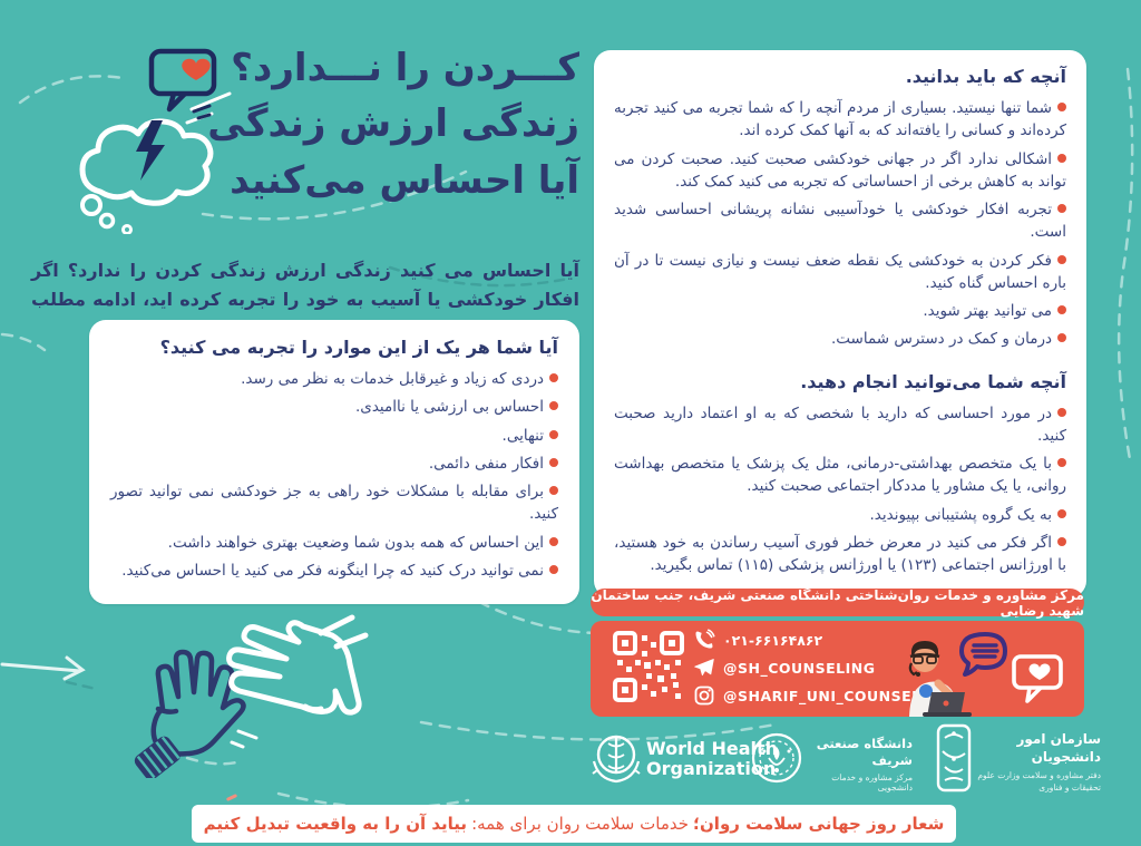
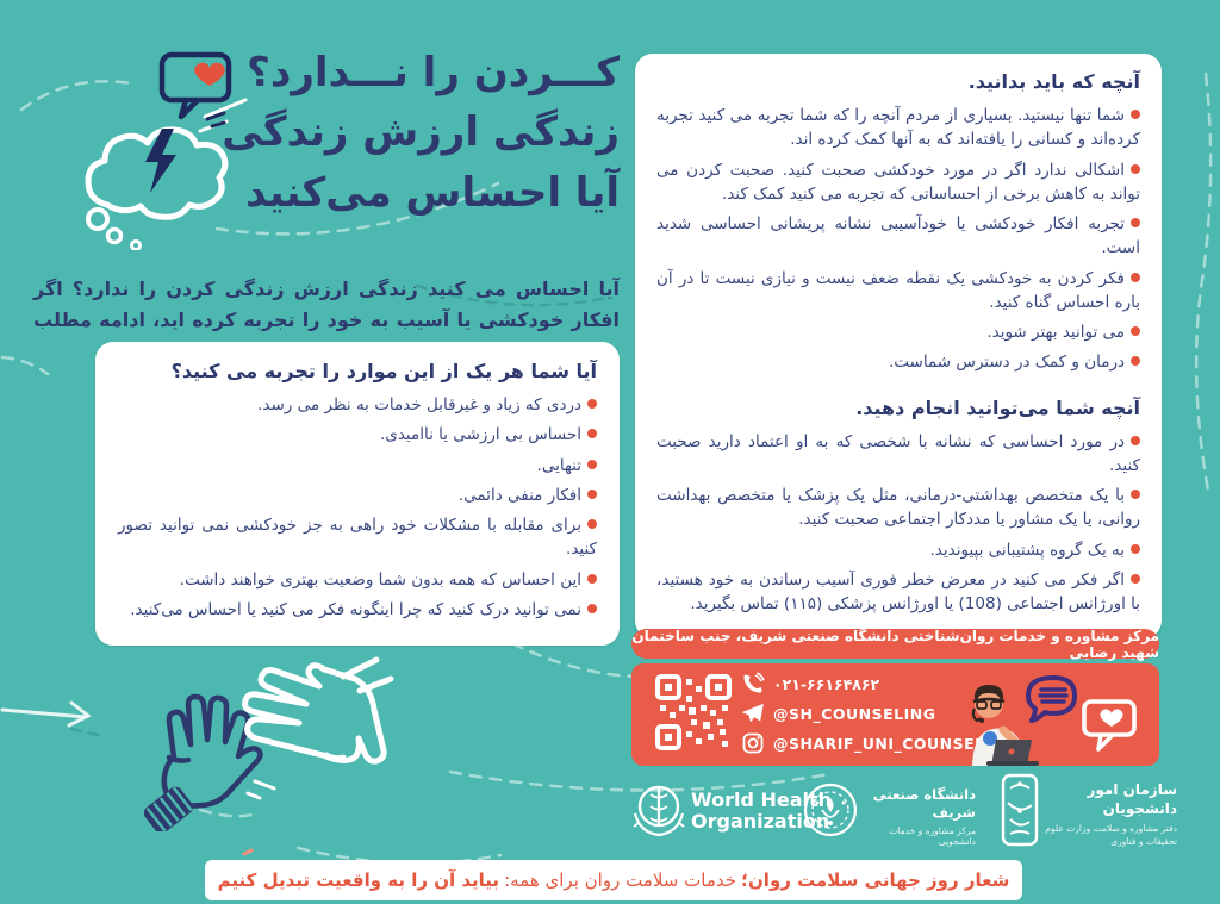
  کـــردن را نـــدارد؟
  زندگی ارزش زندگی
  آیا احساس می‌کنید
  آیا احساس می کنید زندگی ارزش زندگی کردن را ندارد؟ اگر افکار خودکشی یا آسیب به خود را تجربه کرده اید، ادامه مطلب
  آیا شما هر یک از این موارد را تجربه می کنید؟
  دردی که زیاد و غیرقابل خدمات به نظر می رسد.
  احساس بی ارزشی یا ناامیدی.
  تنهایی.
  افکار منفی دائمی.
  برای مقابله با مشکلات خود راهی به جز خودکشی نمی توانید تصور کنید.
  این احساس که همه بدون شما وضعیت بهتری خواهند داشت.
  نمی توانید درک کنید که چرا اینگونه فکر می کنید یا احساس می‌کنید.
  آنچه که باید بدانید.
  شما تنها نیستید. بسیاری از مردم آنچه را که شما تجربه می کنید تجربه کرده‌اند و کسانی را یافته‌اند که به آنها کمک کرده اند.
- اشکالی ندارد اگر در جهانی خودکشی صحبت کنید. صحبت کردن می تواند به کاهش برخی از احساساتی که تجربه می کنید کمک کند.
+ اشکالی ندارد اگر در مورد خودکشی صحبت کنید. صحبت کردن می تواند به کاهش برخی از احساساتی که تجربه می کنید کمک کند.
  تجربه افکار خودکشی یا خودآسیبی نشانه پریشانی احساسی شدید است.
  فکر کردن به خودکشی یک نقطه ضعف نیست و نیازی نیست تا در آن باره احساس گناه کنید.
  می توانید بهتر شوید.
  درمان و کمک در دسترس شماست.
  آنچه شما میتوانید انجام دهید.
- در مورد احساسی که دارید با شخصی که به او اعتماد دارید صحبت کنید.
+ در مورد احساسی که نشانه با شخصی که به او اعتماد دارید صحبت کنید.
  با یک متخصص بهداشتی-درمانی، مثل یک پزشک یا متخصص بهداشت روانی، یا یک مشاور یا مددکار اجتماعی صحبت کنید.
  به یک گروه پشتیبانی بپیوندید.
- اگر فکر می کنید در معرض خطر فوری آسیب رساندن به خود هستید، با اورژانس اجتماعی (۱۲۳) یا اورژانس پزشکی (۱۱۵) تماس بگیرید.
+ اگر فکر می کنید در معرض خطر فوری آسیب رساندن به خود هستید، با اورژانس اجتماعی (108) یا اورژانس پزشکی (۱۱۵) تماس بگیرید.
  مرکز مشاوره و خدمات روان‌شناختی دانشگاه صنعتی شریف، جنب ساختمان شهید رضایی
  ۰۲۱-۶۶۱۶۴۸۶۲
  @SH_COUNSELING
  @SHARIF_UNI_COUNSE
  World Health
  Organization
  دانشگاه صنعتی شریف
  مرکز مشاوره و خدمات دانشجویی
  سازمان امور دانشجویان
  دفتر مشاوره و سلامت وزارت علوم
  تحقیقات و فناوری
  شعار روز جهانی سلامت روان؛
  خدمات سلامت روان برای همه:
  بیاید آن را به واقعیت تبدیل کنیم
